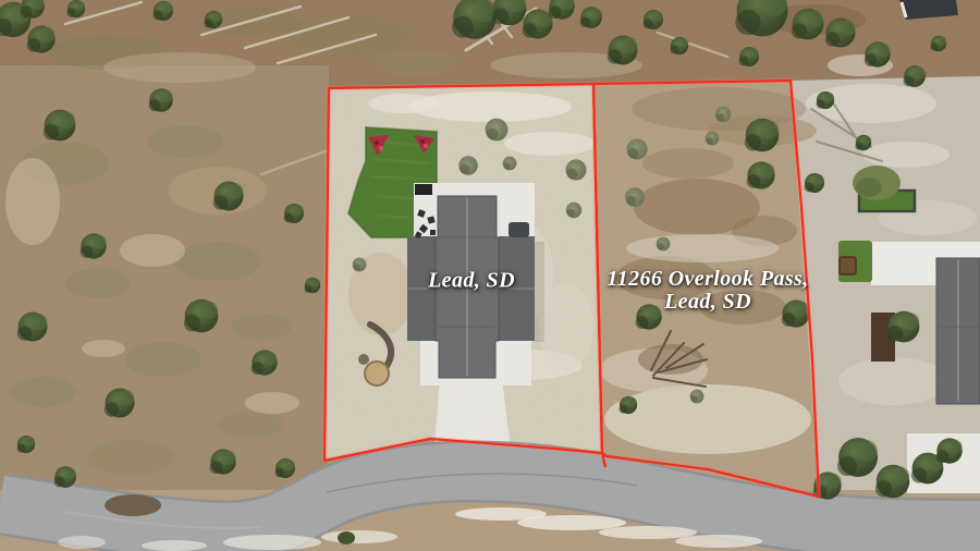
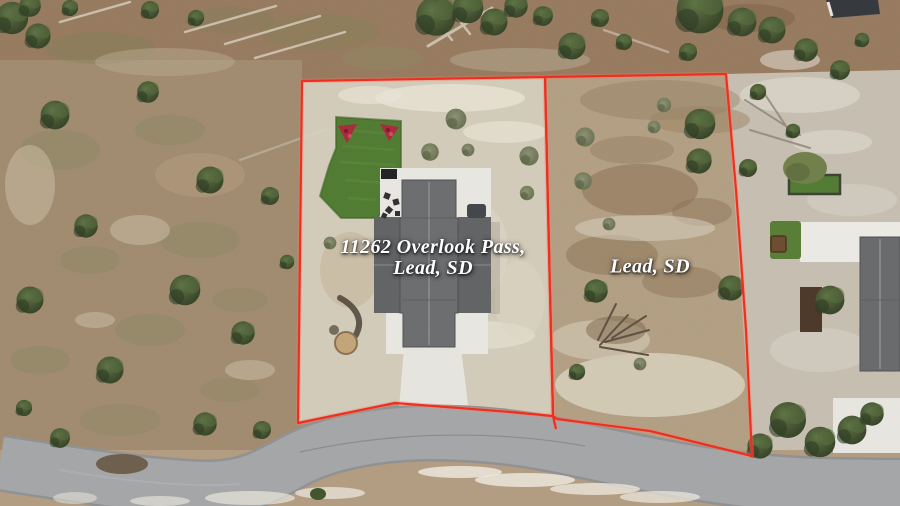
+ 11262 Overlook Pass,
  Lead, SD
- 11266 Overlook Pass,
  Lead, SD
